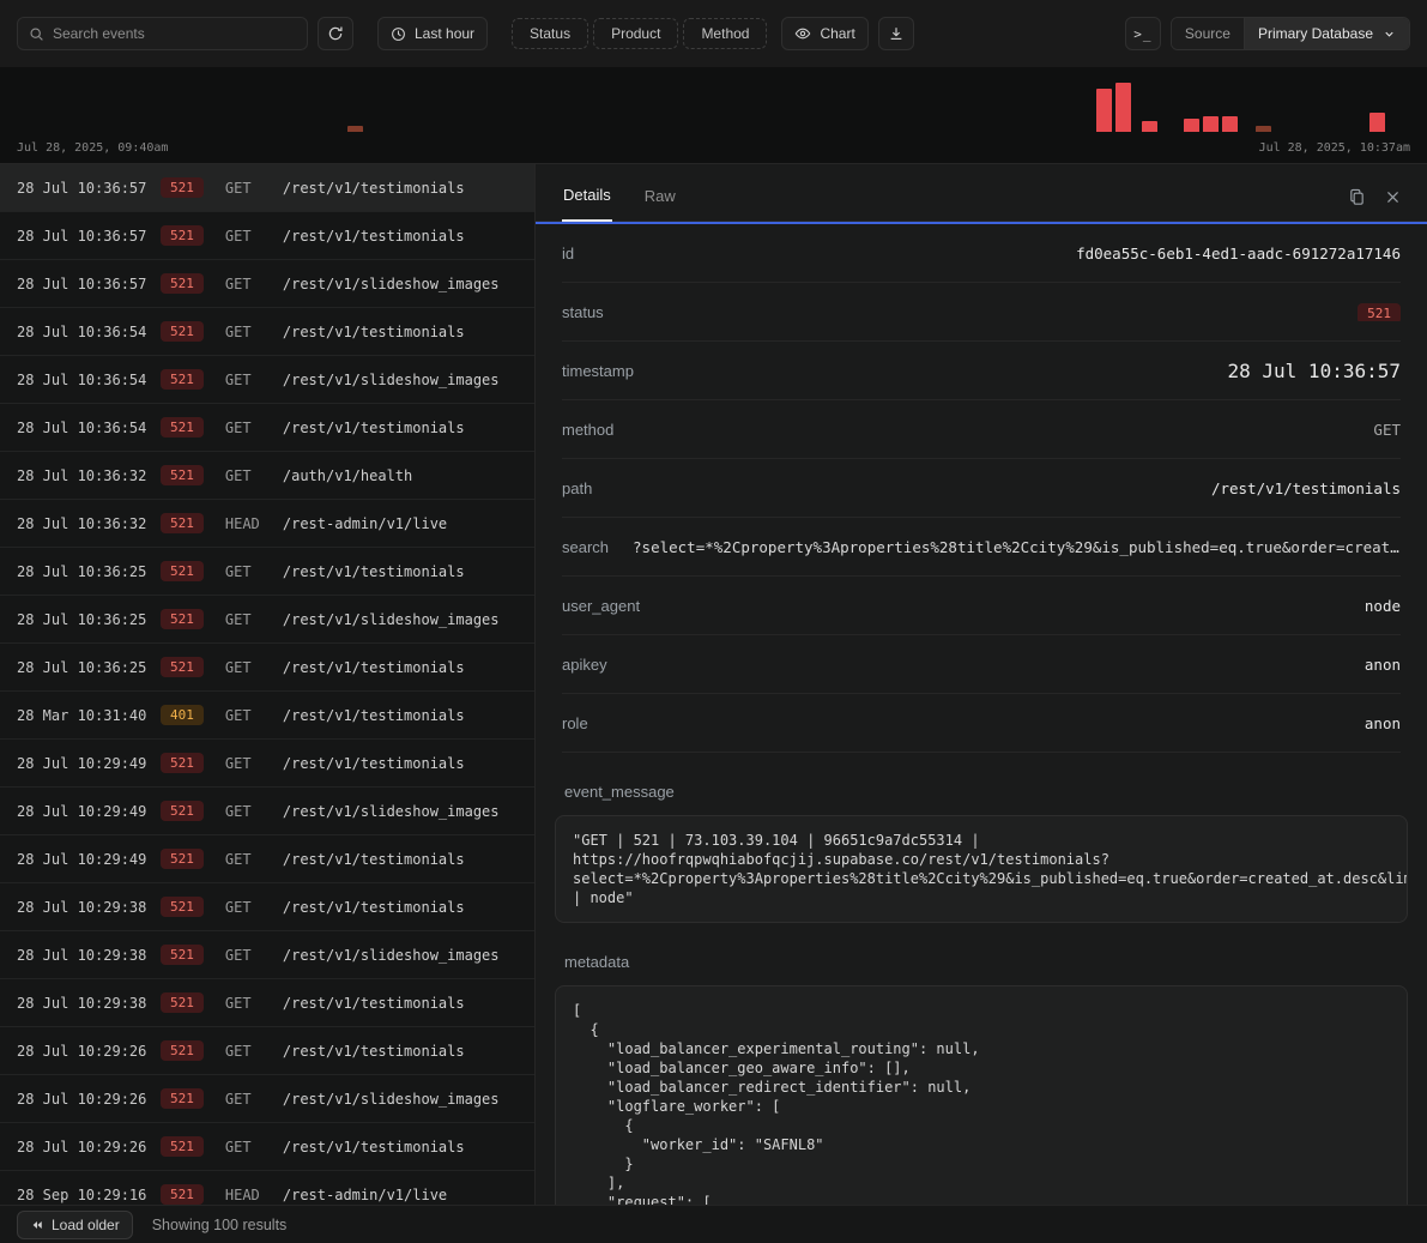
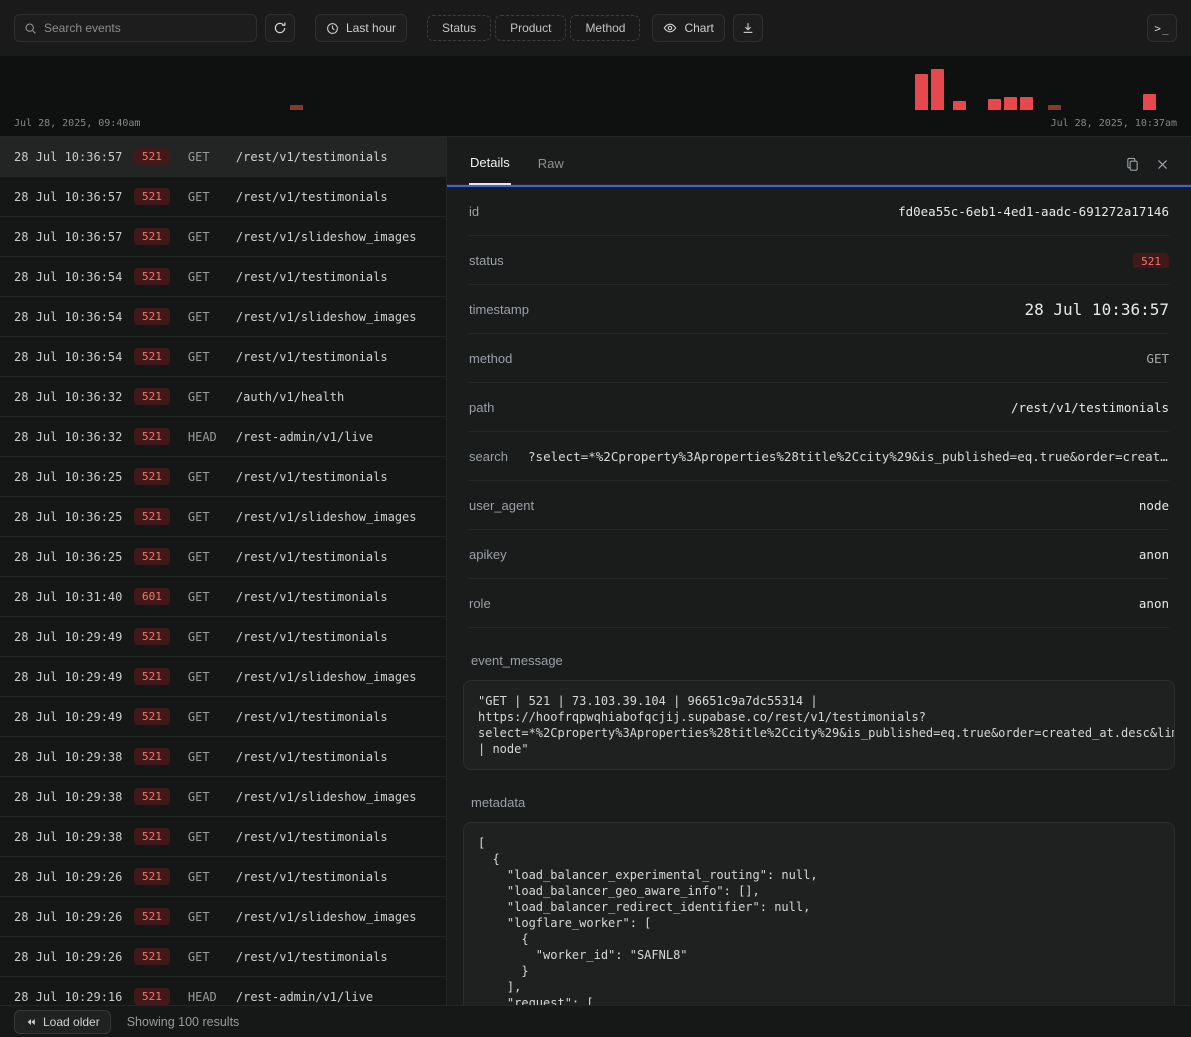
  Search events
  Last hour
  Status
  Product
  Method
  Chart
  >_
- Source
- Primary Database
  Jul 28, 2025, 09:40am
  Jul 28, 2025, 10:37am
  28 Jul 10:36:57
  521
  GET
  /rest/v1/testimonials
  28 Jul 10:36:57
  521
  GET
  /rest/v1/testimonials
  28 Jul 10:36:57
  521
  GET
  /rest/v1/slideshow_images
  28 Jul 10:36:54
  521
  GET
  /rest/v1/testimonials
  28 Jul 10:36:54
  521
  GET
  /rest/v1/slideshow_images
  28 Jul 10:36:54
  521
  GET
  /rest/v1/testimonials
  28 Jul 10:36:32
  521
  GET
  /auth/v1/health
  28 Jul 10:36:32
  521
  HEAD
  /rest-admin/v1/live
  28 Jul 10:36:25
  521
  GET
  /rest/v1/testimonials
  28 Jul 10:36:25
  521
  GET
  /rest/v1/slideshow_images
  28 Jul 10:36:25
  521
  GET
  /rest/v1/testimonials
- 28 Mar 10:31:40
+ 28 Jul 10:31:40
- 401
+ 601
  GET
  /rest/v1/testimonials
  28 Jul 10:29:49
  521
  GET
  /rest/v1/testimonials
  28 Jul 10:29:49
  521
  GET
  /rest/v1/slideshow_images
  28 Jul 10:29:49
  521
  GET
  /rest/v1/testimonials
  28 Jul 10:29:38
  521
  GET
  /rest/v1/testimonials
  28 Jul 10:29:38
  521
  GET
  /rest/v1/slideshow_images
  28 Jul 10:29:38
  521
  GET
  /rest/v1/testimonials
  28 Jul 10:29:26
  521
  GET
  /rest/v1/testimonials
  28 Jul 10:29:26
  521
  GET
  /rest/v1/slideshow_images
  28 Jul 10:29:26
  521
  GET
  /rest/v1/testimonials
- 28 Sep 10:29:16
+ 28 Jul 10:29:16
  521
  HEAD
  /rest-admin/v1/live
  Details
  Raw
  id
  fd0ea55c-6eb1-4ed1-aadc-691272a17146
  status
  521
  timestamp
  28 Jul 10:36:57
  method
  GET
  path
  /rest/v1/testimonials
  search
  ?select=*%2Cproperty%3Aproperties%28title%2Ccity%29&is_published=eq.true&order=create
  user_agent
  node
  apikey
  anon
  role
  anon
  event_message
  "GET | 521 | 73.103.39.104 | 96651c9a7dc55314 |
  https://hoofrqpwqhiabofqcjij.supabase.co/rest/v1/testimonials?
  select=*%2Cproperty%3Aproperties%28title%2Ccity%29&is_published=eq.true&order=created_at.desc&li
  | node"
  metadata
  [
  {
  "load_balancer_experimental_routing": null,
  "load_balancer_geo_aware_info": [],
  "load_balancer_redirect_identifier": null,
  "logflare_worker": [
  {
  "worker_id": "SAFNL8"
  }
  ],
  "request": [
  Load older
  Showing 100 results
